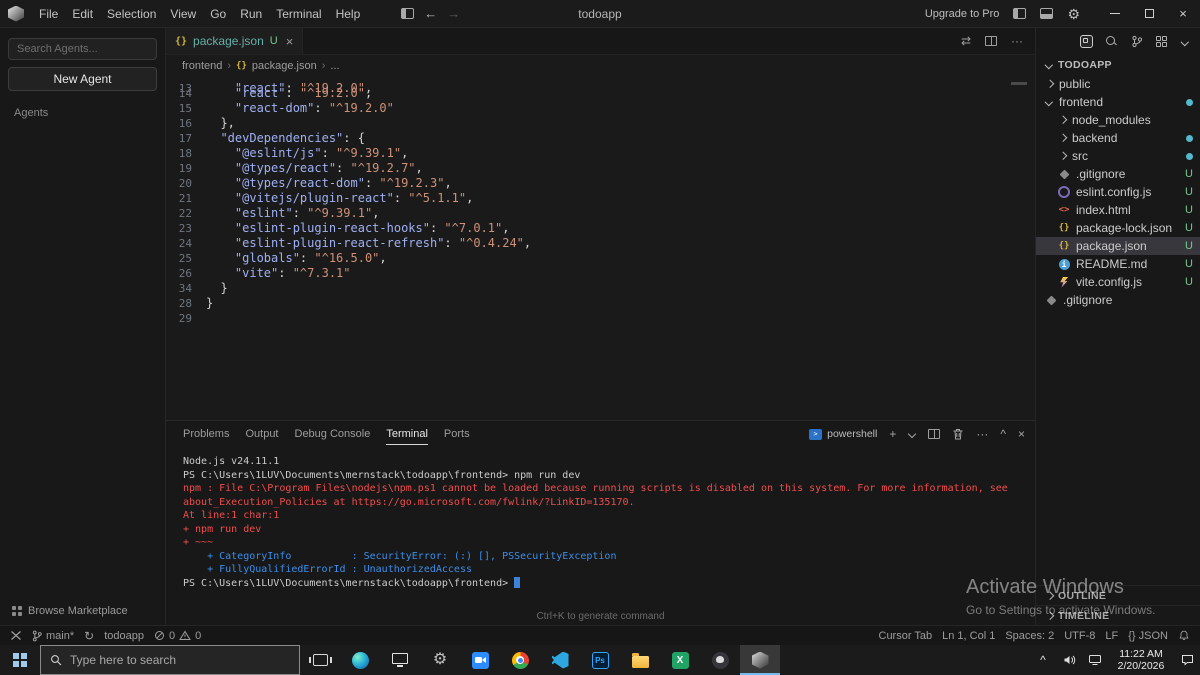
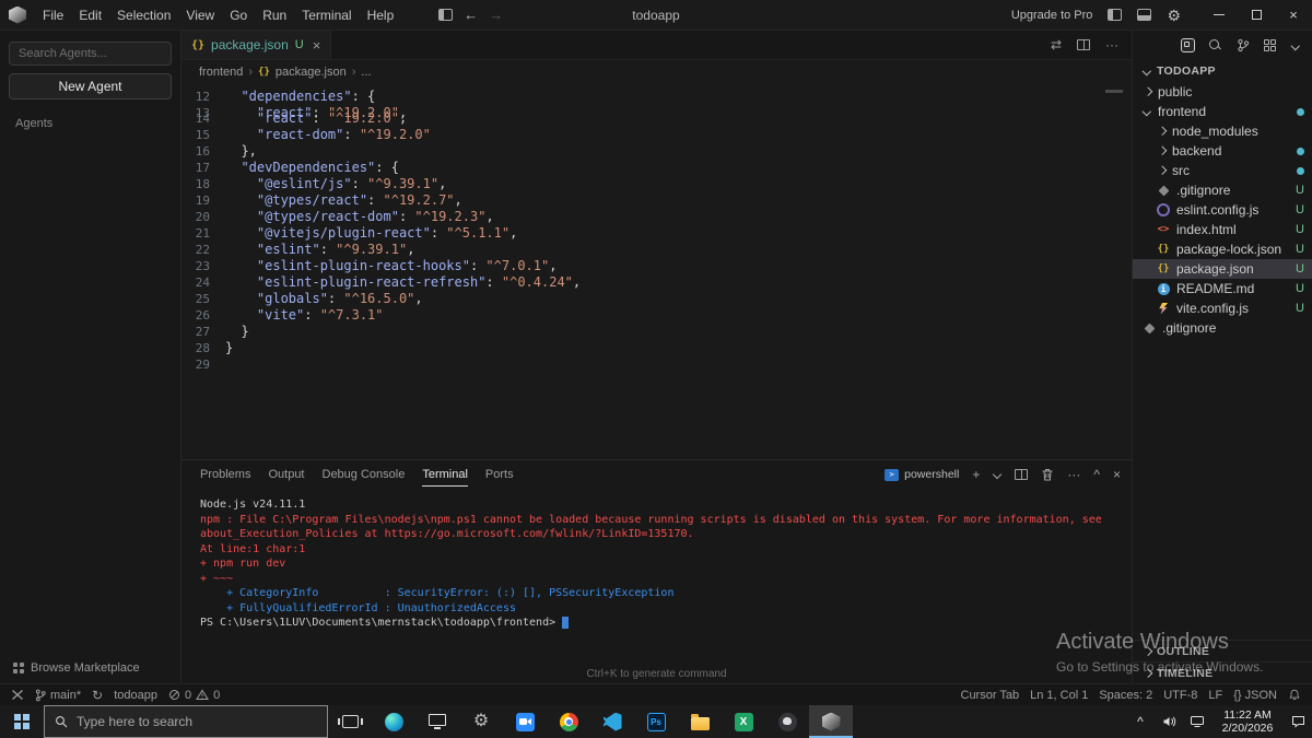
  File
  Edit
  Selection
  View
  Go
  Run
  Terminal
  Help
  ←
  →
  todoapp
  Upgrade to Pro
  ⚙
  ×
  Search Agents...
  New Agent
  Agents
  Browse Marketplace
  {}
  package.json
  U
  ×
  ⇄
  ···
  frontend
  ›
  {}
  package.json
  ›
  ...
+ 12
+ "dependencies": {
  13
  "react": "^19.2.0",
  14
  "react": "^19.2.0",
  15
  "react-dom": "^19.2.0"
  16
  },
  17
  "devDependencies": {
  18
  "@eslint/js": "^9.39.1",
  19
  "@types/react": "^19.2.7",
  20
  "@types/react-dom": "^19.2.3",
  21
  "@vitejs/plugin-react": "^5.1.1",
  22
  "eslint": "^9.39.1",
  23
  "eslint-plugin-react-hooks": "^7.0.1",
  24
  "eslint-plugin-react-refresh": "^0.4.24",
  25
  "globals": "^16.5.0",
  26
  "vite": "^7.3.1"
- 34
+ 27
  }
  28
  }
  29
  Problems
  Output
  Debug Console
  Terminal
  Ports
  >
  powershell
  +
  ···
  ^
  ×
  Node.js v24.11.1
- PS C:\Users\1LUV\Documents\mernstack\todoapp\frontend> npm run dev
  npm : File C:\Program Files\nodejs\npm.ps1 cannot be loaded because running scripts is disabled on this system. For more information, see
  about_Execution_Policies at https://go.microsoft.com/fwlink/?LinkID=135170.
  At line:1 char:1
  + npm run dev
  + ~~~
  + CategoryInfo : SecurityError: (:) [], PSSecurityException
  + FullyQualifiedErrorId : UnauthorizedAccess
  PS C:\Users\1LUV\Documents\mernstack\todoapp\frontend>
  Ctrl+K to generate command
  TODOAPP
  public
  frontend
  node_modules
  backend
  src
  .gitignore
  U
  eslint.config.js
  U
  <>
  index.html
  U
  {}
  package-lock.json
  U
  {}
  package.json
  U
  i
  README.md
  U
  vite.config.js
  U
  .gitignore
  OUTLINE
  TIMELINE
  main*
  ↻
  todoapp
  0
  0
  Cursor Tab
  Ln 1, Col 1
  Spaces: 2
  UTF-8
  LF
  {} JSON
  Activate Windows
  Go to Settings to activate Windows.
  Type here to search
  ⚙
  Ps
  X
  ^
  11:22 AM
  2/20/2026
